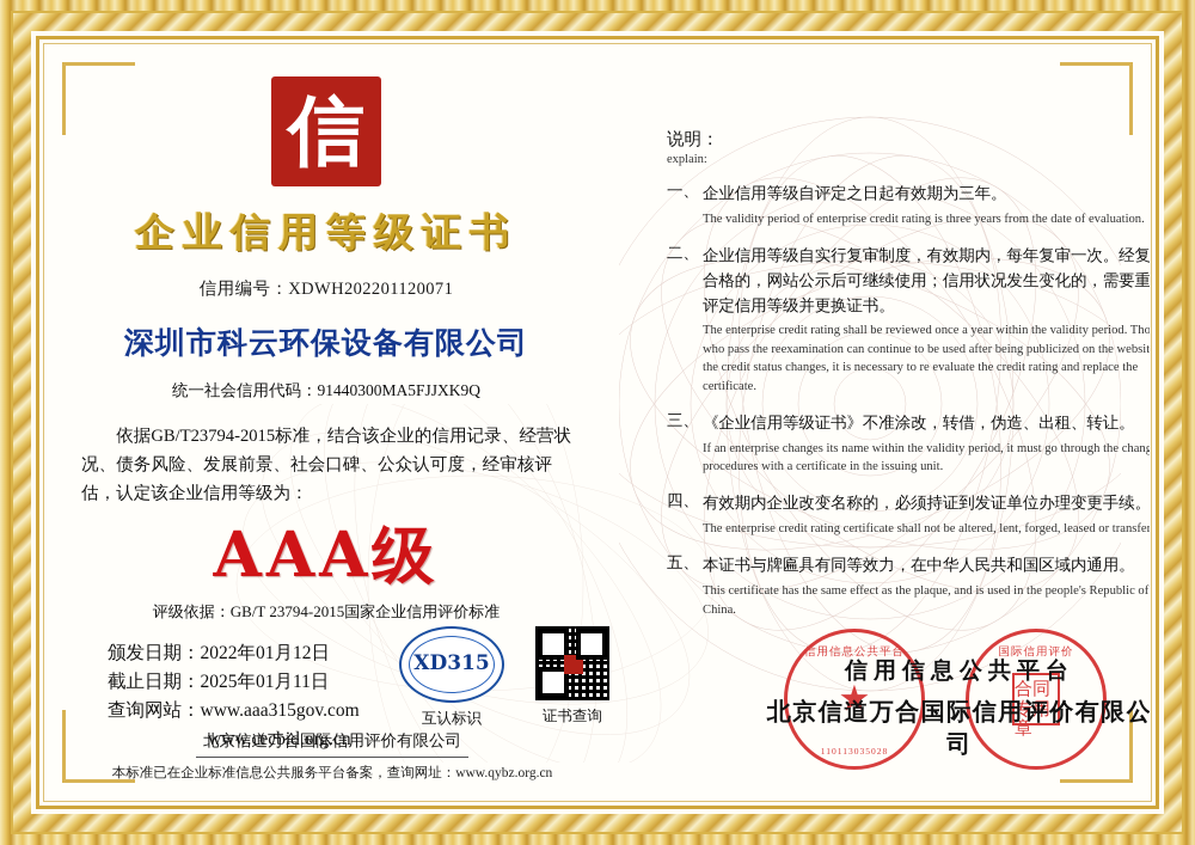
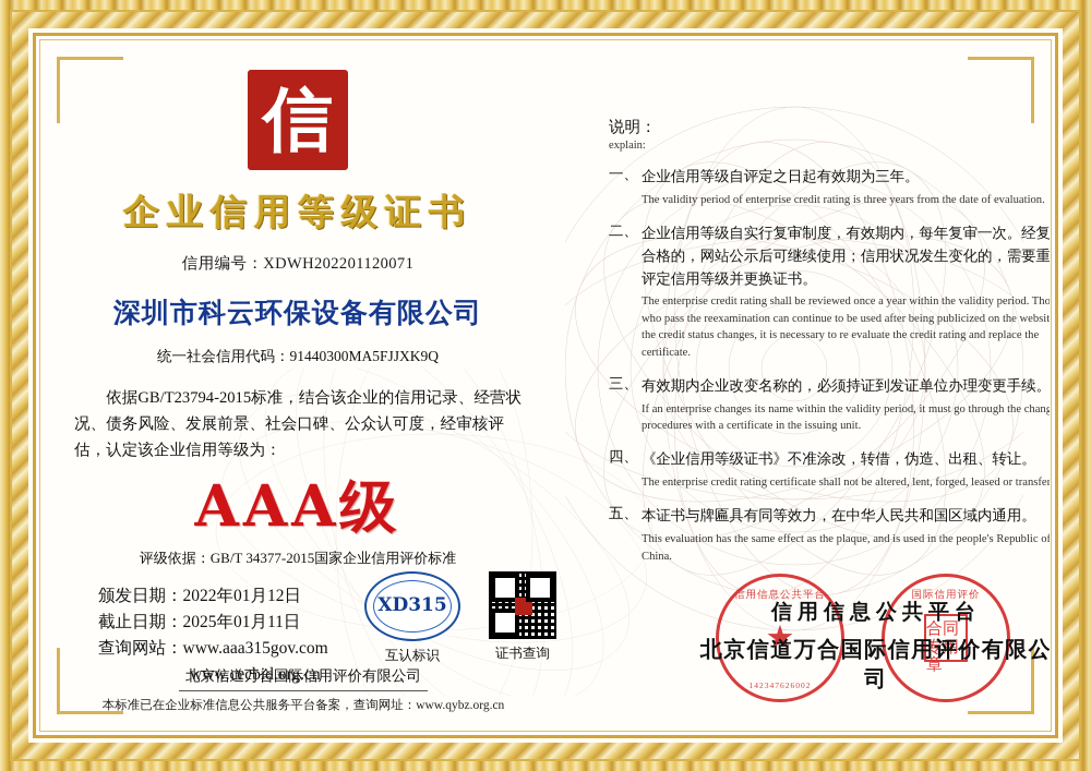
  信
  企业信用等级证书
  信用编号：XDWH202201120071
  深圳市科云环保设备有限公司
  统一社会信用代码：91440300MA5FJJXK9Q
  依据GB/T23794-2015标准，结合该企业的信用记录、经营状况、债务风险、发展前景、社会口碑、公众认可度，经审核评估，认定该企业信用等级为：
  AAA级
- 评级依据：GB/T 23794-2015国家企业信用评价标准
+ 评级依据：GB/T 34377-2015国家企业信用评价标准
  颁发日期：2022年01月12日
  截止日期：2025年01月11日
  查询网站：www.aaa315gov.com
  www.cecbid.org.cn
  XD315
  互认标识
  证书查询
  北京信道万合国际信用评价有限公司
  本标准已在企业标准信息公共服务平台备案，查询网址：www.qybz.org.cn
  说明：
  explain:
  一、
  企业信用等级自评定之日起有效期为三年。
  The validity period of enterprise credit rating is three years from the date of evaluation.
  二、
  企业信用等级自实行复审制度，有效期内，每年复审一次。经复合格的，网站公示后可继续使用；信用状况发生变化的，需要重评定信用等级并更换证书。
  The enterprise credit rating shall be reviewed once a year within the validity period. Tho who pass the reexamination can continue to be used after being publicized on the websit the credit status changes, it is necessary to re evaluate the credit rating and replace the certificate.
  三、
- 《企业信用等级证书》不准涂改，转借，伪造、出租、转让。
+ 有效期内企业改变名称的，必须持证到发证单位办理变更手续。
  If an enterprise changes its name within the validity period, it must go through the chang procedures with a certificate in the issuing unit.
  四、
- 有效期内企业改变名称的，必须持证到发证单位办理变更手续。
+ 《企业信用等级证书》不准涂改，转借，伪造、出租、转让。
  The enterprise credit rating certificate shall not be altered, lent, forged, leased or transfer
  五、
  本证书与牌匾具有同等效力，在中华人民共和国区域内通用。
- This certificate has the same effect as the plaque, and is used in the people's Republic of China.
+ This evaluation has the same effect as the plaque, and is used in the people's Republic of China.
  信用信息公共平台
  ★
- 110113035028
+ 142347626002
  国际信用评价
  合同专用章
  信用信息公共平台
  北京信道万合国际信用评价有限公司
